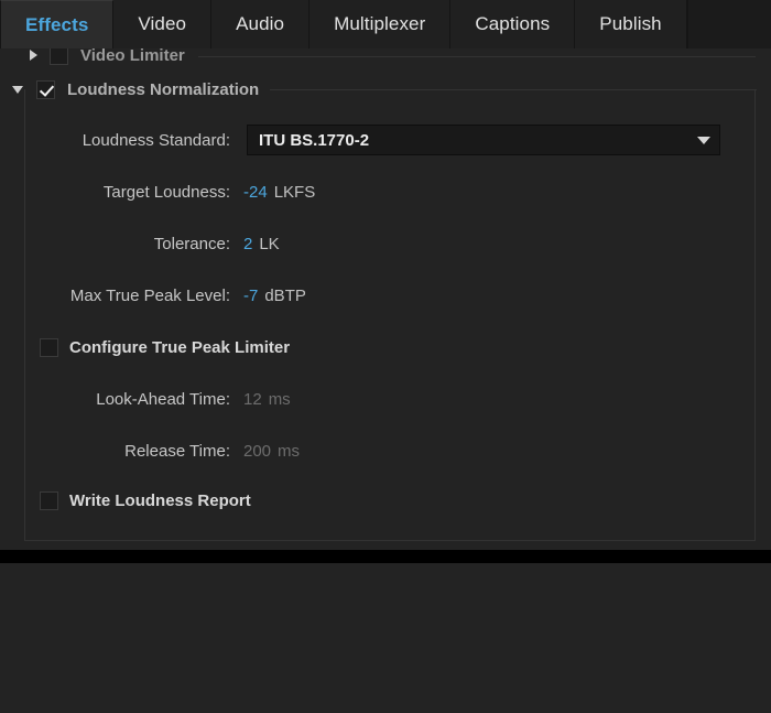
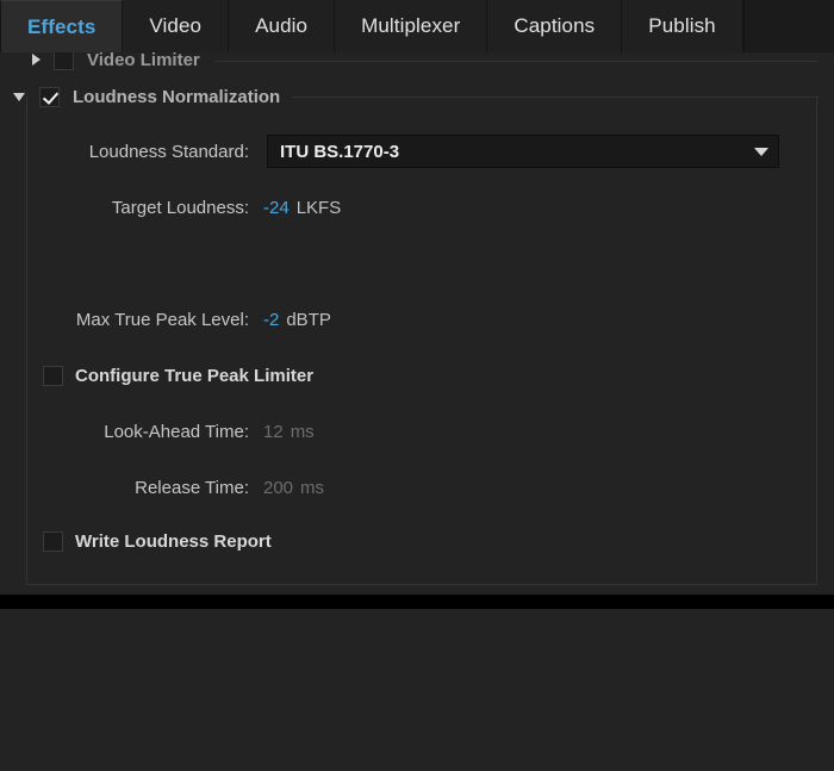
  Effects
  Video
  Audio
  Multiplexer
  Captions
  Publish
  Video Limiter
  Loudness Normalization
  Loudness Standard:
- ITU BS.1770-2
+ ITU BS.1770-3
  Target Loudness:
  -24
  LKFS
- Tolerance:
- 2
- LK
  Max True Peak Level:
- -7
+ -2
  dBTP
  Configure True Peak Limiter
  Look-Ahead Time:
  12
  ms
  Release Time:
  200
  ms
  Write Loudness Report
